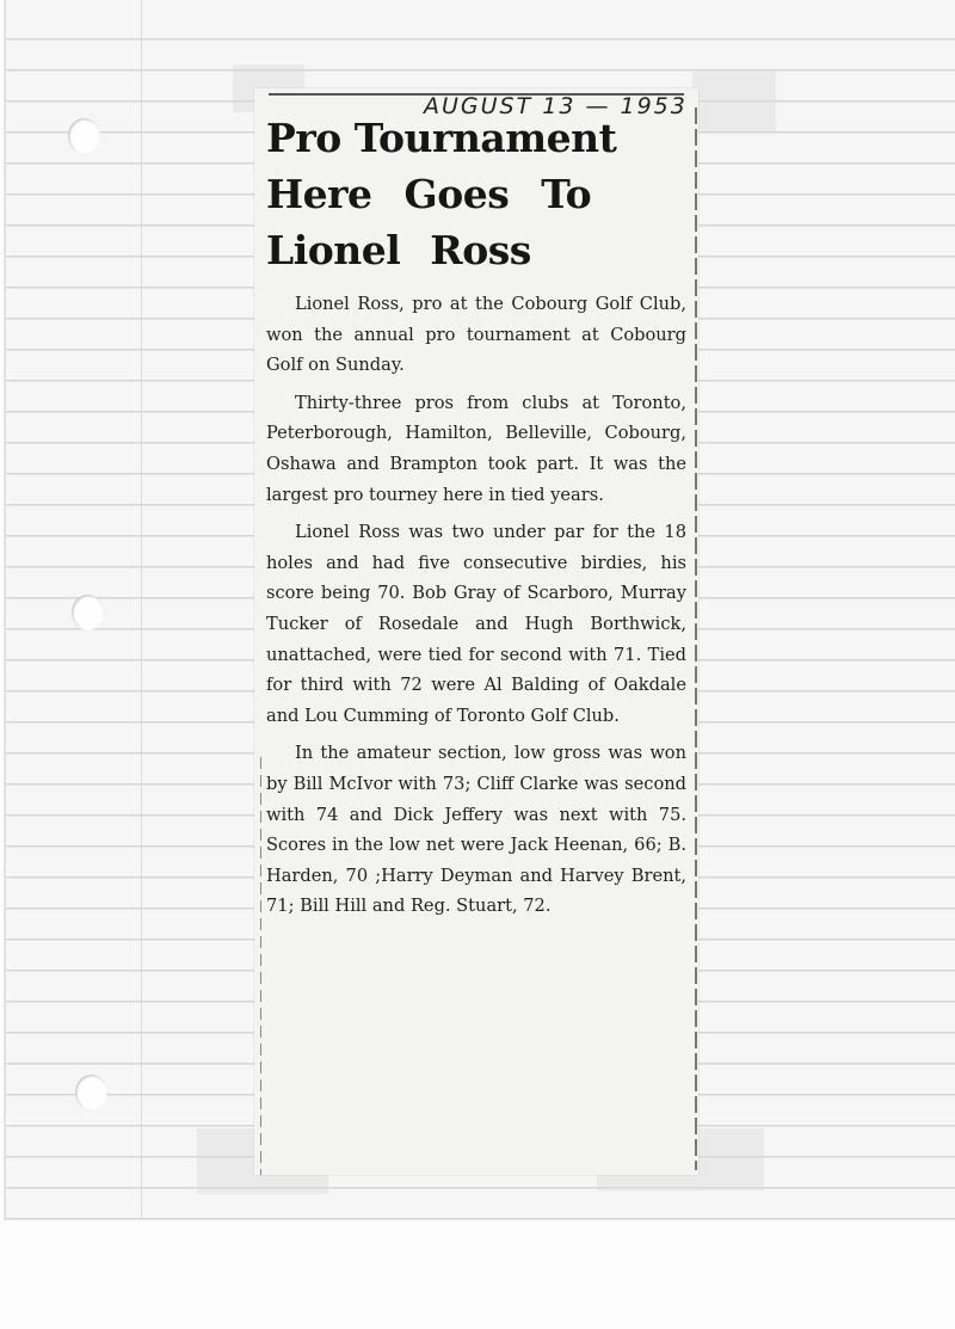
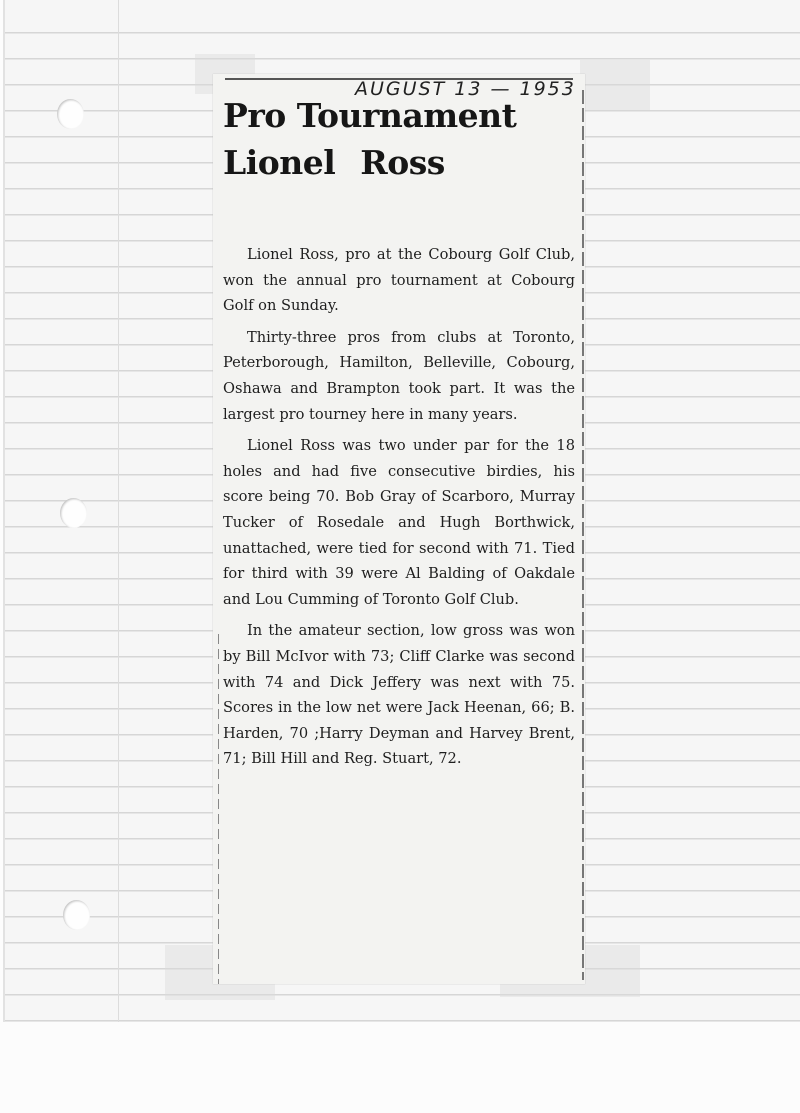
  AUGUST 13 — 1953
  Pro Tournament
- Here Goes To
  Lionel Ross
  Lionel Ross, pro at the Cobourg Golf Club, won the annual pro tournament at Cobourg Golf on Sunday.
- Thirty-three pros from clubs at Toronto, Peterborough, Hamilton, Belleville, Cobourg, Oshawa and Brampton took part. It was the largest pro tourney here in tied years.
+ Thirty-three pros from clubs at Toronto, Peterborough, Hamilton, Belleville, Cobourg, Oshawa and Brampton took part. It was the largest pro tourney here in many years.
- Lionel Ross was two under par for the 18 holes and had five consecutive birdies, his score being 70. Bob Gray of Scarboro, Murray Tucker of Rosedale and Hugh Borthwick, unattached, were tied for second with 71. Tied for third with 72 were Al Balding of Oakdale and Lou Cumming of Toronto Golf Club.
+ Lionel Ross was two under par for the 18 holes and had five consecutive birdies, his score being 70. Bob Gray of Scarboro, Murray Tucker of Rosedale and Hugh Borthwick, unattached, were tied for second with 71. Tied for third with 39 were Al Balding of Oakdale and Lou Cumming of Toronto Golf Club.
  In the amateur section, low gross was won by Bill McIvor with 73; Cliff Clarke was second with 74 and Dick Jeffery was next with 75. Scores in the low net were Jack Heenan, 66; B. Harden, 70 ;Harry Deyman and Harvey Brent, 71; Bill Hill and Reg. Stuart, 72.
